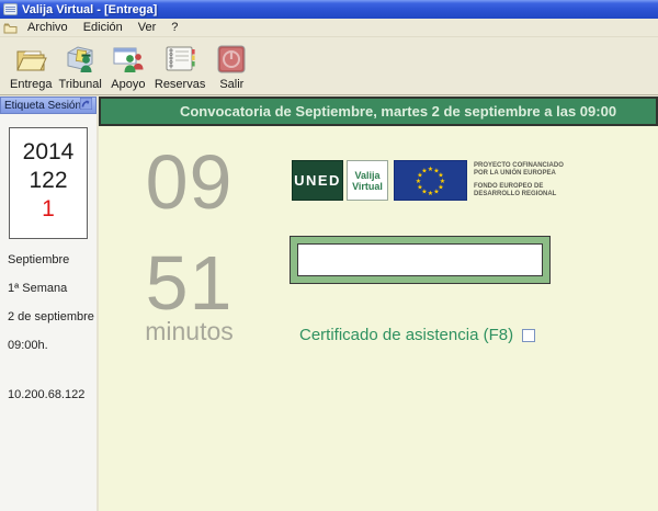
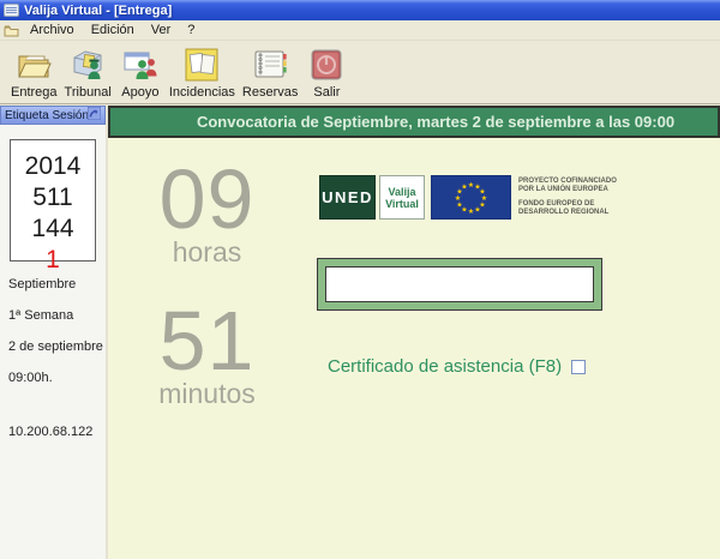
  Valija Virtual - [Entrega]
  Archivo
  Edición
  Ver
  ?
  Entrega
  Tribunal
  Apoyo
+ Incidencias
  Reservas
  Salir
  Etiqueta Sesión
  2014
+ 511
- 122
+ 144
  1
  Septiembre
  1ª Semana
  2 de septiembre
  09:00h.
  10.200.68.122
  Convocatoria de Septiembre, martes 2 de septiembre a las 09:00
  09
+ horas
  51
  minutos
  UNED
  Valija
  Virtual
  Certificado de asistencia (F8)
